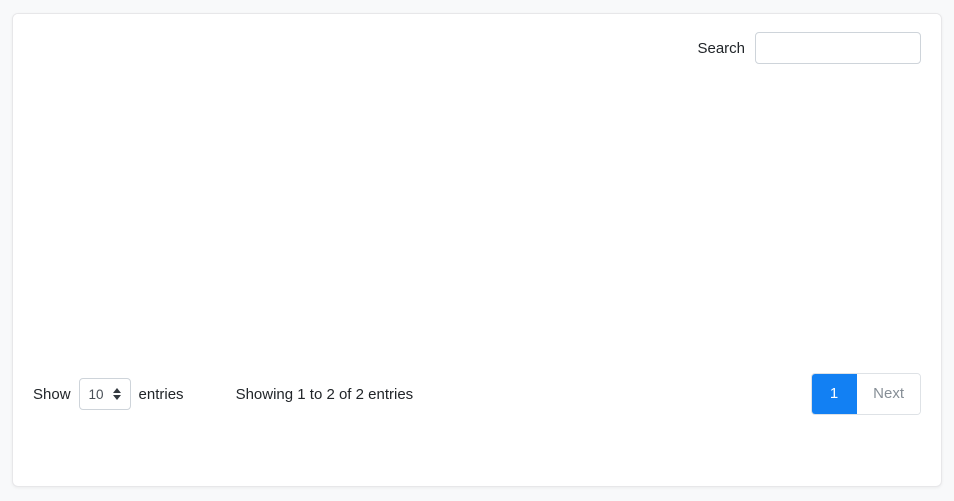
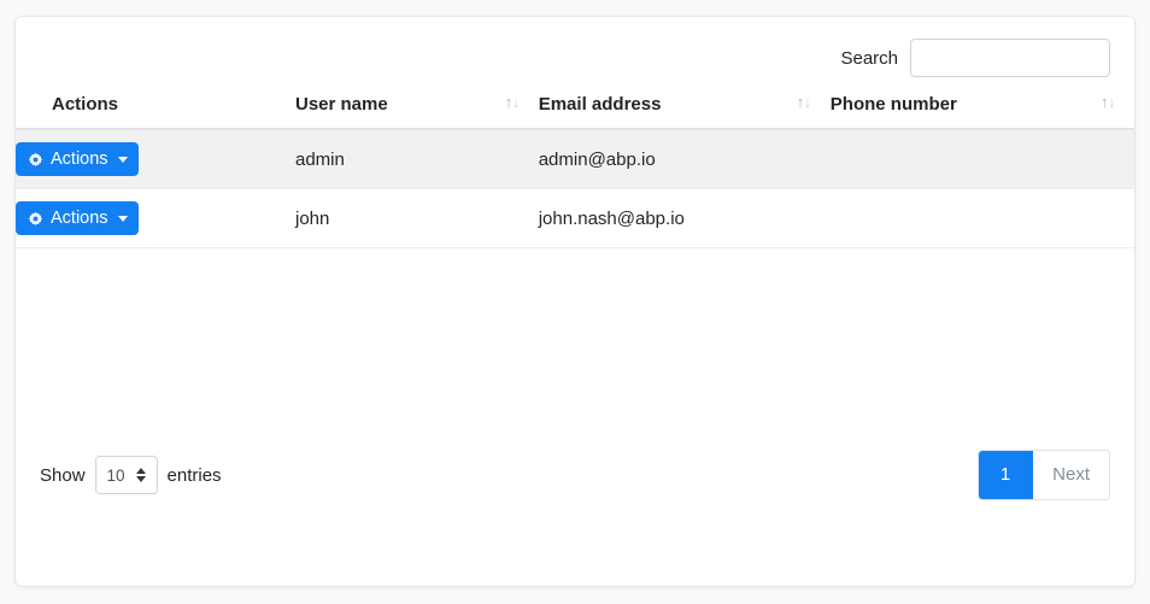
  Search
+ Actions	User name ↑↓	Email address ↑↓	Phone number ↑↓
+ Actions	admin	admin@abp.io
+ Actions	john	john.nash@abp.io
  Show
  10
  entries
- Showing 1 to 2 of 2 entries
  1
  Next
